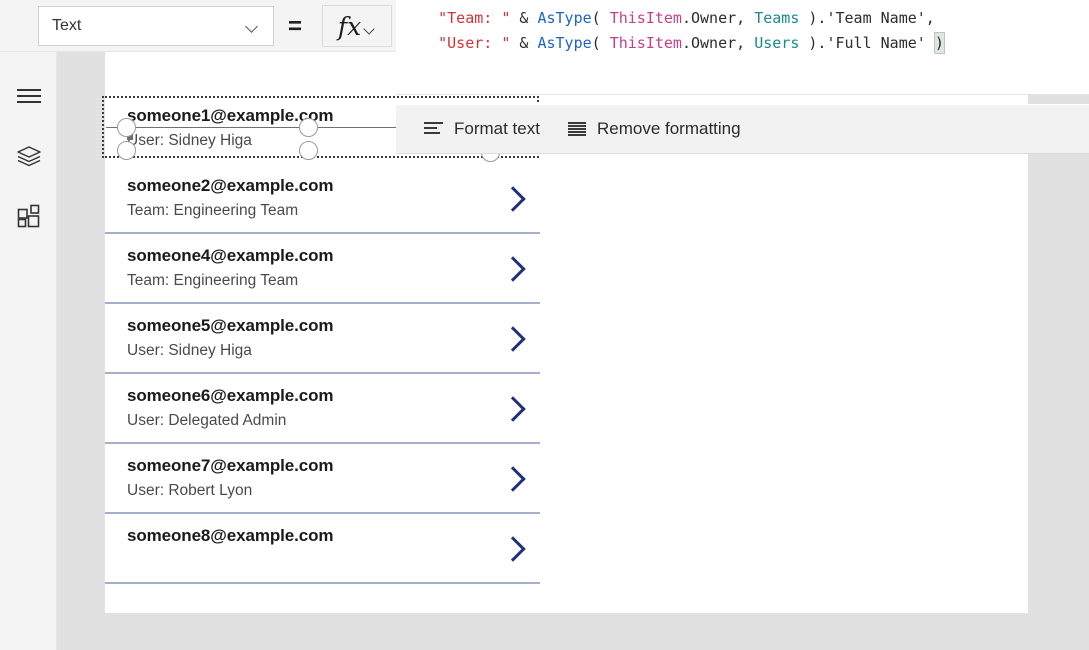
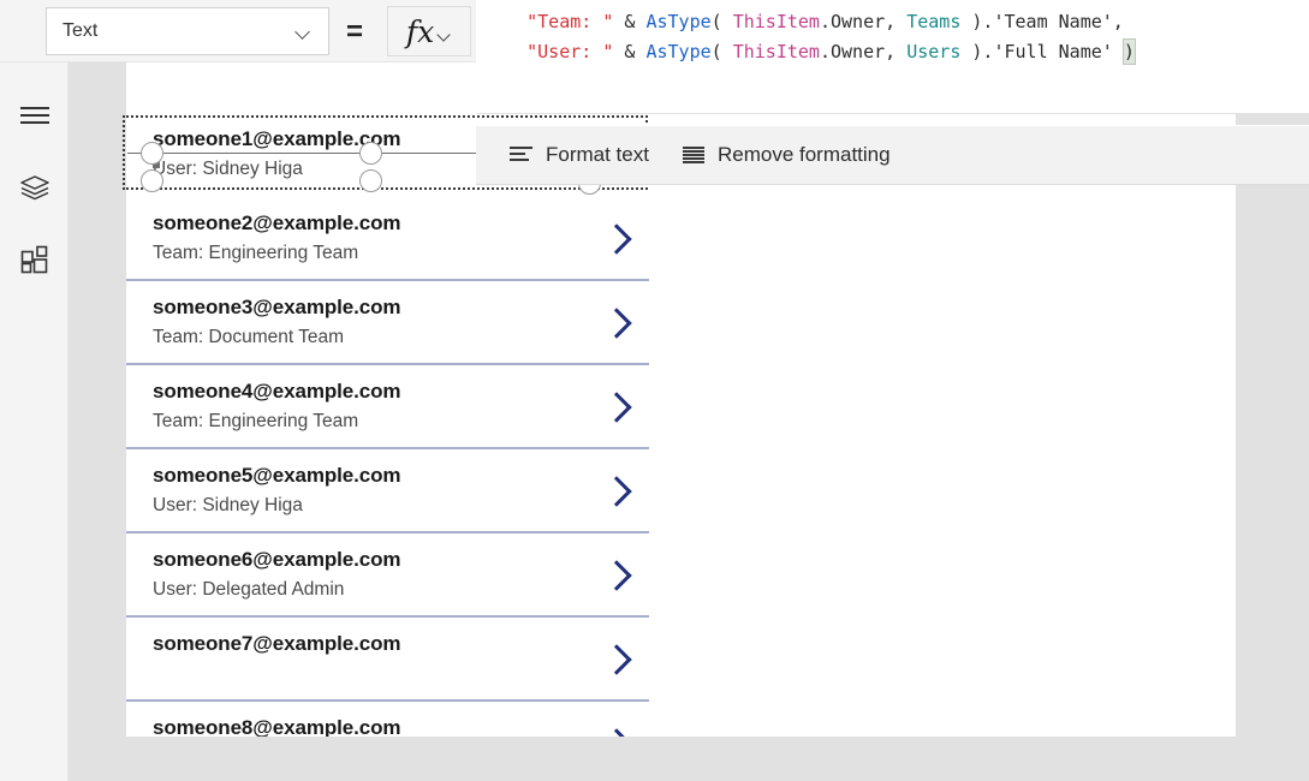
  Text
  =
  fx
  someone1@example.com
  User: Sidney Higa
  someone2@example.com
  Team: Engineering Team
+ someone3@example.com
+ Team: Document Team
  someone4@example.com
  Team: Engineering Team
  someone5@example.com
  User: Sidney Higa
  someone6@example.com
  User: Delegated Admin
  someone7@example.com
- User: Robert Lyon
  someone8@example.com
  "Team: " & AsType( ThisItem.Owner, Teams ).'Team Name',
  "User: " & AsType( ThisItem.Owner, Users ).'Full Name' )
  Format text
  Remove formatting
